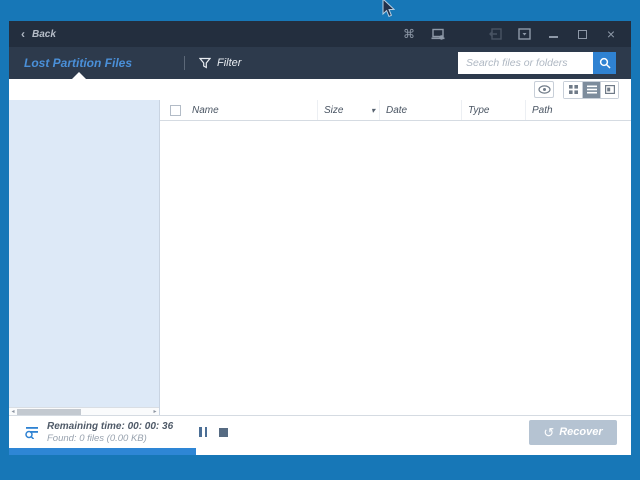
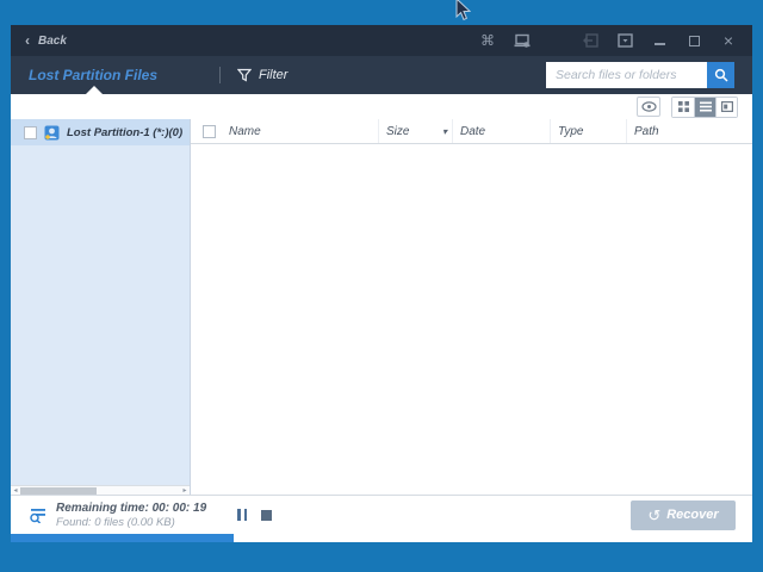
  ‹
  Back
  ⌘
  ×
  Lost Partition Files
  Filter
  Search files or folders
+ Lost Partition-1 (*:)(0)
  Name
  Size
  ▾
  Date
  Type
  Path
- Remaining time: 00: 00: 36
+ Remaining time: 00: 00: 19
  Found: 0 files (0.00 KB)
  ↺
  Recover
